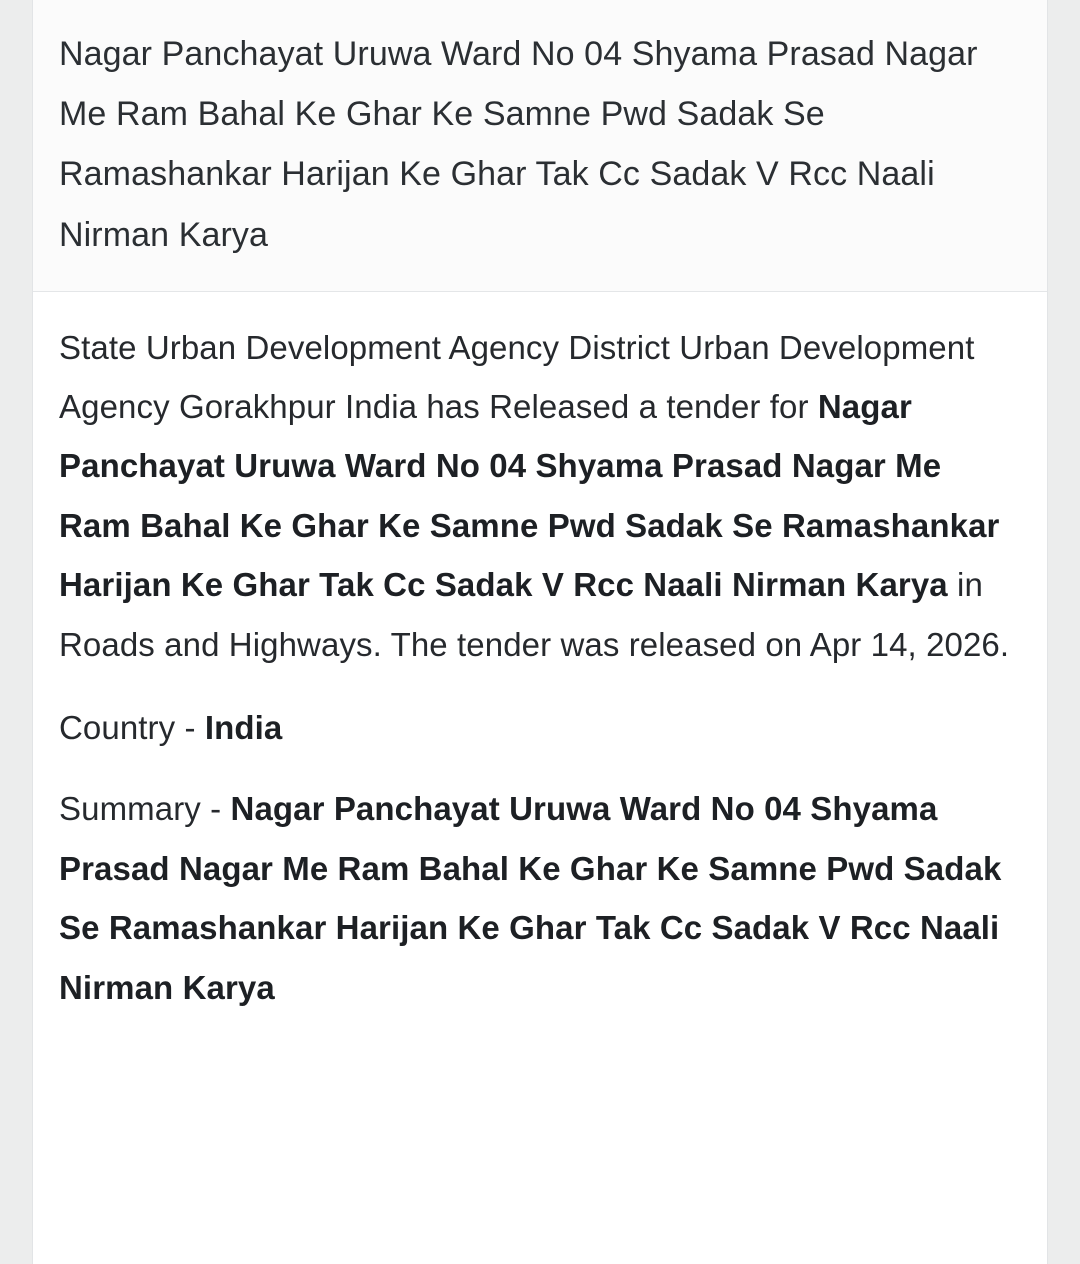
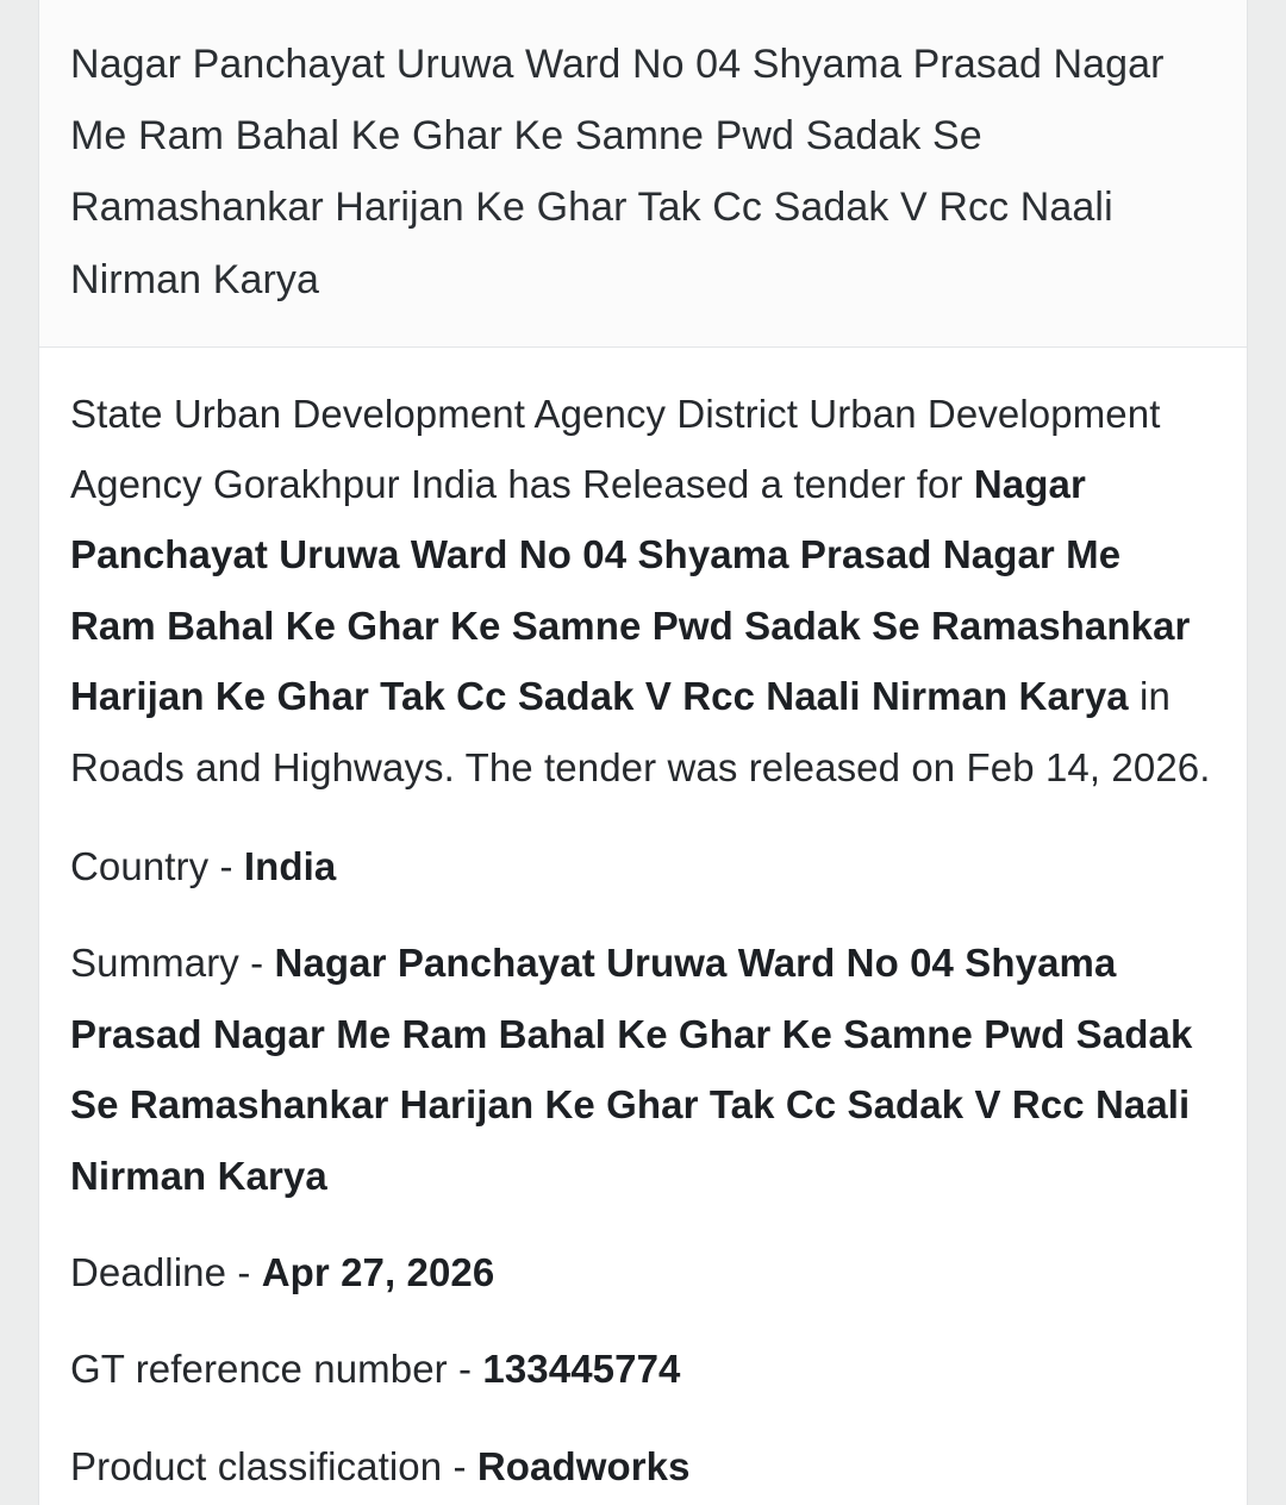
  Nagar Panchayat Uruwa Ward No 04 Shyama Prasad Nagar Me Ram Bahal Ke Ghar Ke Samne Pwd Sadak Se Ramashankar Harijan Ke Ghar Tak Cc Sadak V Rcc Naali Nirman Karya
- State Urban Development Agency District Urban Development Agency Gorakhpur India has Released a tender for Nagar Panchayat Uruwa Ward No 04 Shyama Prasad Nagar Me Ram Bahal Ke Ghar Ke Samne Pwd Sadak Se Ramashankar Harijan Ke Ghar Tak Cc Sadak V Rcc Naali Nirman Karya in Roads and Highways. The tender was released on Apr 14, 2026.
+ State Urban Development Agency District Urban Development Agency Gorakhpur India has Released a tender for Nagar Panchayat Uruwa Ward No 04 Shyama Prasad Nagar Me Ram Bahal Ke Ghar Ke Samne Pwd Sadak Se Ramashankar Harijan Ke Ghar Tak Cc Sadak V Rcc Naali Nirman Karya in Roads and Highways. The tender was released on Feb 14, 2026.
  Country - India
  Summary - Nagar Panchayat Uruwa Ward No 04 Shyama Prasad Nagar Me Ram Bahal Ke Ghar Ke Samne Pwd Sadak Se Ramashankar Harijan Ke Ghar Tak Cc Sadak V Rcc Naali Nirman Karya
+ Deadline - Apr 27, 2026
+ GT reference number - 133445774
+ Product classification - Roadworks
